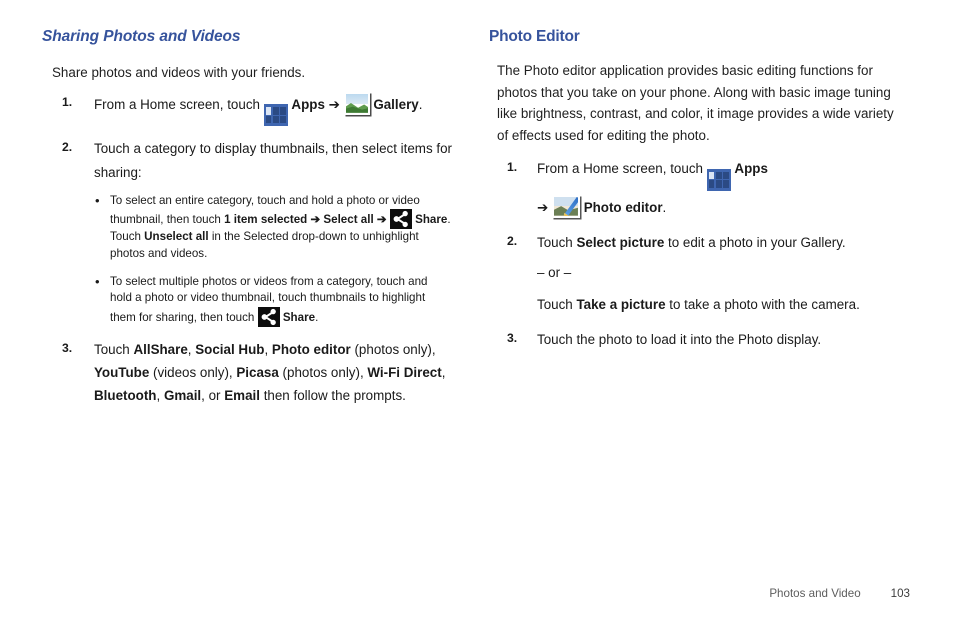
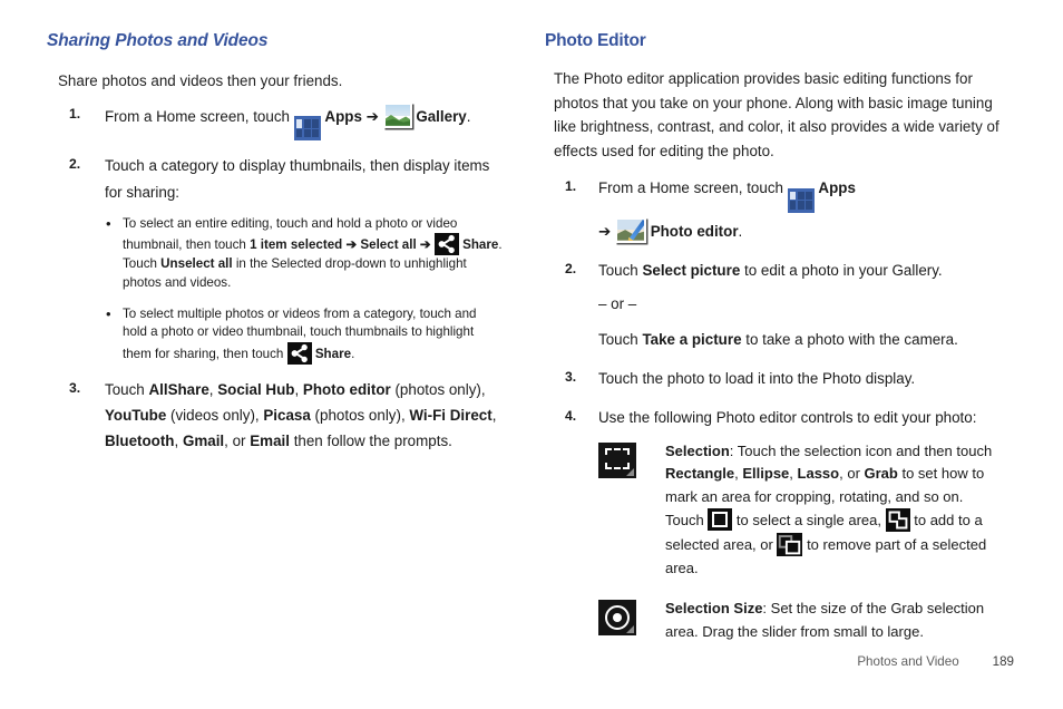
  Sharing Photos and Videos
- Share photos and videos with your friends.
+ Share photos and videos then your friends.
  1.
  From a Home screen, touch Apps ➔ Gallery.
  2.
- Touch a category to display thumbnails, then select items for sharing:
+ Touch a category to display thumbnails, then display items for sharing:
  •
- To select an entire category, touch and hold a photo or video thumbnail, then touch 1 item selected ➔ Select all ➔ Share. Touch Unselect all in the Selected drop-down to unhighlight photos and videos.
+ To select an entire editing, touch and hold a photo or video thumbnail, then touch 1 item selected ➔ Select all ➔ Share. Touch Unselect all in the Selected drop-down to unhighlight photos and videos.
  •
  To select multiple photos or videos from a category, touch and hold a photo or video thumbnail, touch thumbnails to highlight them for sharing, then touch Share.
  3.
  Touch AllShare, Social Hub, Photo editor (photos only), YouTube (videos only), Picasa (photos only), Wi-Fi Direct, Bluetooth, Gmail, or Email then follow the prompts.
  Photo Editor
- The Photo editor application provides basic editing functions for photos that you take on your phone. Along with basic image tuning like brightness, contrast, and color, it image provides a wide variety of effects used for editing the photo.
+ The Photo editor application provides basic editing functions for photos that you take on your phone. Along with basic image tuning like brightness, contrast, and color, it also provides a wide variety of effects used for editing the photo.
  1.
  From a Home screen, touch Apps
  ➔ Photo editor.
  2.
  Touch Select picture to edit a photo in your Gallery.
  – or –
  Touch Take a picture to take a photo with the camera.
  3.
  Touch the photo to load it into the Photo display.
+ 4.
+ Use the following Photo editor controls to edit your photo:
+ Selection: Touch the selection icon and then touch Rectangle, Ellipse, Lasso, or Grab to set how to mark an area for cropping, rotating, and so on. Touch to select a single area, to add to a selected area, or to remove part of a selected area.
+ Selection Size: Set the size of the Grab selection area. Drag the slider from small to large.
  Photos and Video
- 103
+ 189
